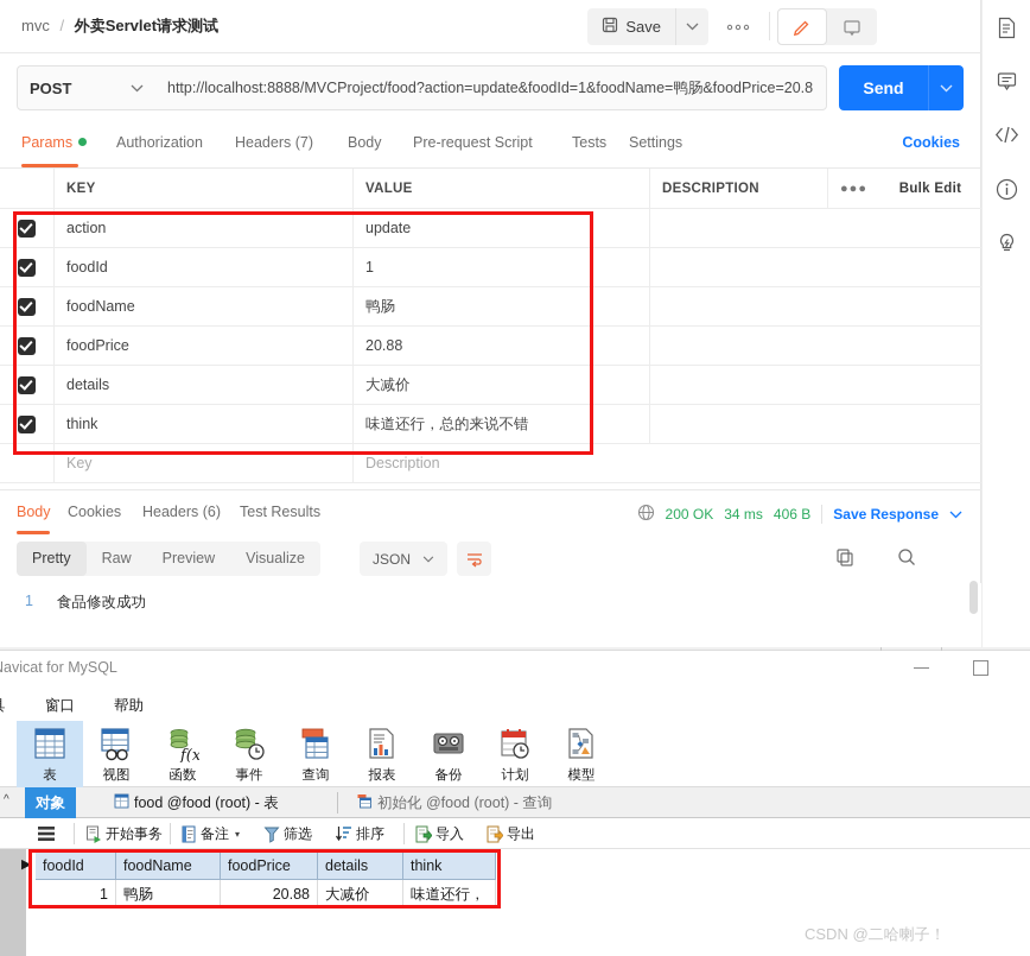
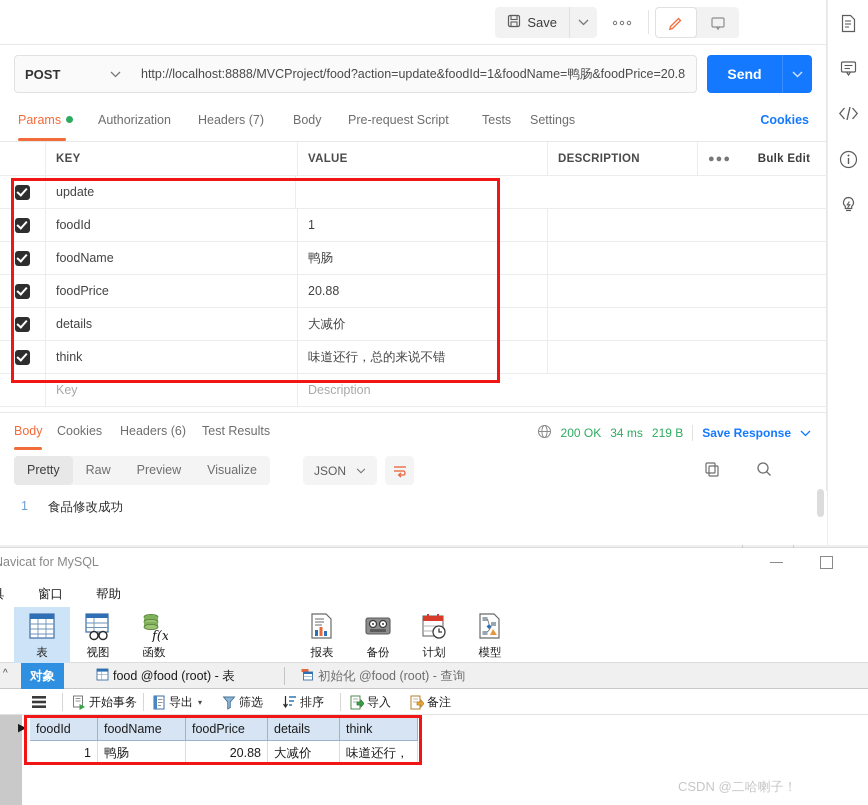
- mvc / 外卖Servlet请求测试
  Save
  POST
  http://localhost:8888/MVCProject/food?action=update&foodId=1&foodName=鸭肠&foodPrice=20.8
  Send
  Params
  Authorization
  Headers (7)
  Body
  Pre-request Script
  Tests
  Settings
  Cookies
  KEY
  VALUE
  DESCRIPTION
  ●●●
  Bulk Edit
- action
  update
  foodId
  1
  foodName
  鸭肠
  foodPrice
  20.88
  details
  大减价
  think
  味道还行，总的来说不错
  Key
  Description
  Body
  Cookies
  Headers (6)
  Test Results
  200 OK
  34 ms
- 406 B
+ 219 B
  Save Response
  Pretty
  Raw
  Preview
  Visualize
  JSON
  1
  食品修改成功
  avicat for MySQL
  窗口
  帮助
  表
  视图
  f(x
  函数
- 事件
- 查询
  报表
  备份
  计划
  模型
  ^
  对象
  food @food (root) - 表
  初始化 @food (root) - 查询
  开始事务
- 备注
+ 导出
  ▾
  筛选
  排序
  导入
- 导出
+ 备注
  ▶
  foodId
  foodName
  foodPrice
  details
  think
  1
  鸭肠
  20.88
  大减价
  味道还行，
  CSDN @二哈喇子！
